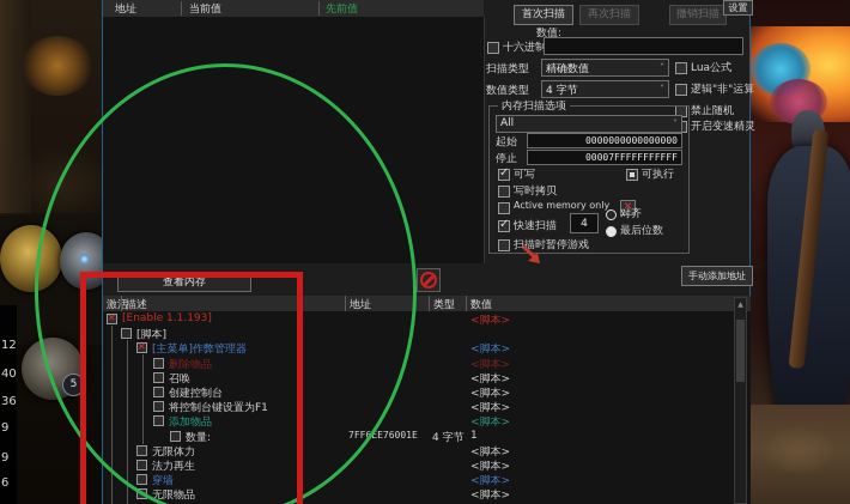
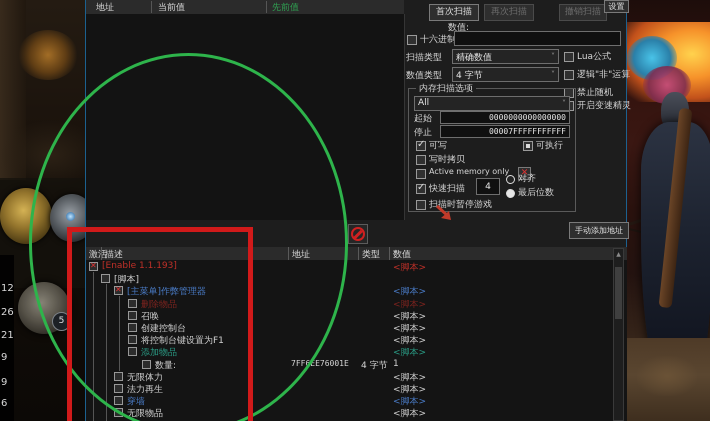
  5
  12
- 40
+ 26
- 36
+ 21
  9
  9
  6
  地址
  当前值
  先前值
  首次扫描
  再次扫描
  撤销扫描
  设置
  数值:
  十六进制
  扫描类型
  精确数值
  ˅
  Lua公式
  数值类型
  4 字节
  ˅
  逻辑"非"运算
  禁止随机
  开启变速精灵
  内存扫描选项
  All
  ˅
  起始
  0000000000000000
  停止
  00007FFFFFFFFFFF
  可写
  可执行
  写时拷贝
  Active memory only
  ✕
  快速扫描
  4
  对齐
  最后位数
  扫描时暂停游戏
  手动添加地址
- 查看内存
  激活
  描述
  地址
  类型
  数值
  [Enable 1.1.193]
  <脚本>
  [脚本]
  [主菜单]作弊管理器
  <脚本>
  删除物品
  <脚本>
  召唤
  <脚本>
  创建控制台
  <脚本>
  将控制台键设置为F1
  <脚本>
  添加物品
  <脚本>
  数量:
  7FF6EE76001E
  4 字节
  1
  无限体力
  <脚本>
  法力再生
  <脚本>
  穿墙
  <脚本>
  无限物品
  <脚本>
